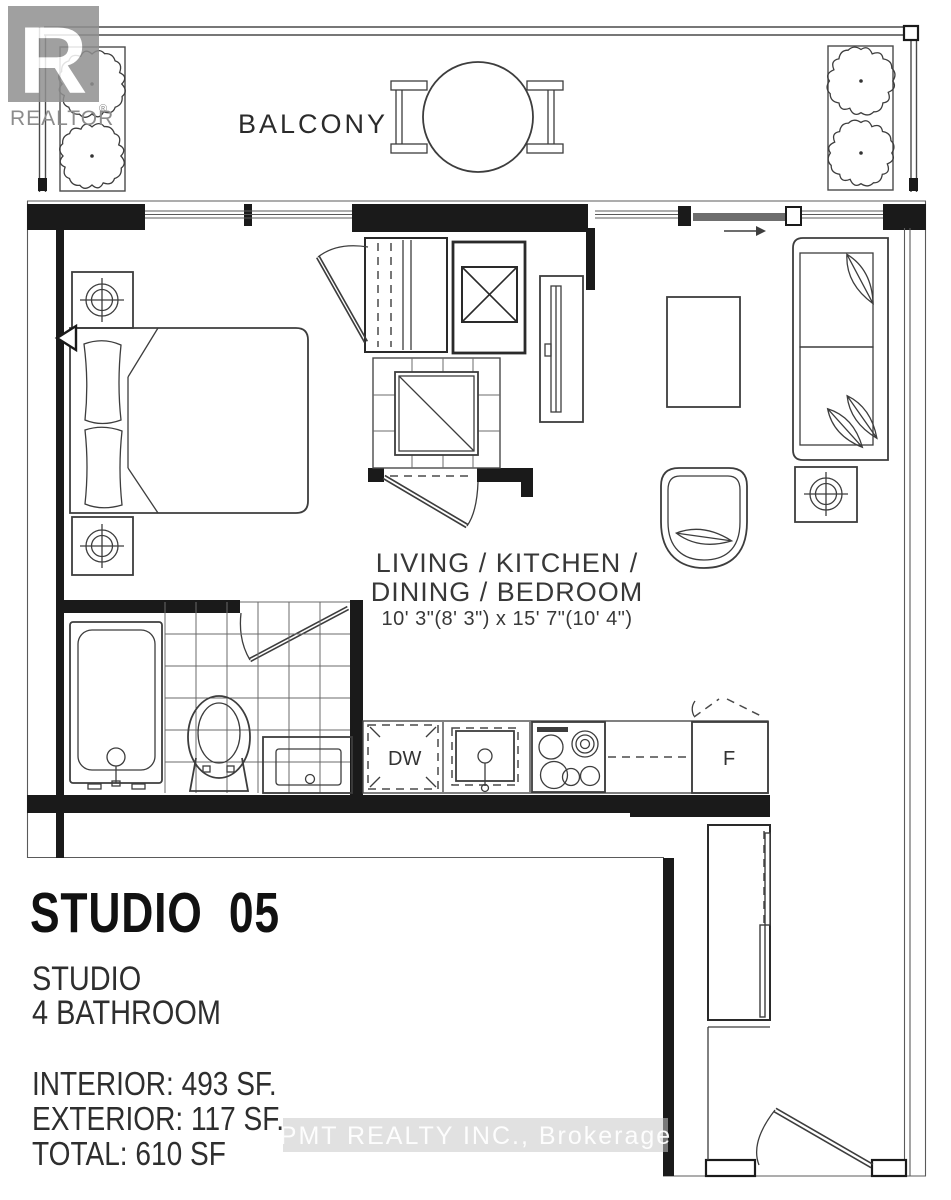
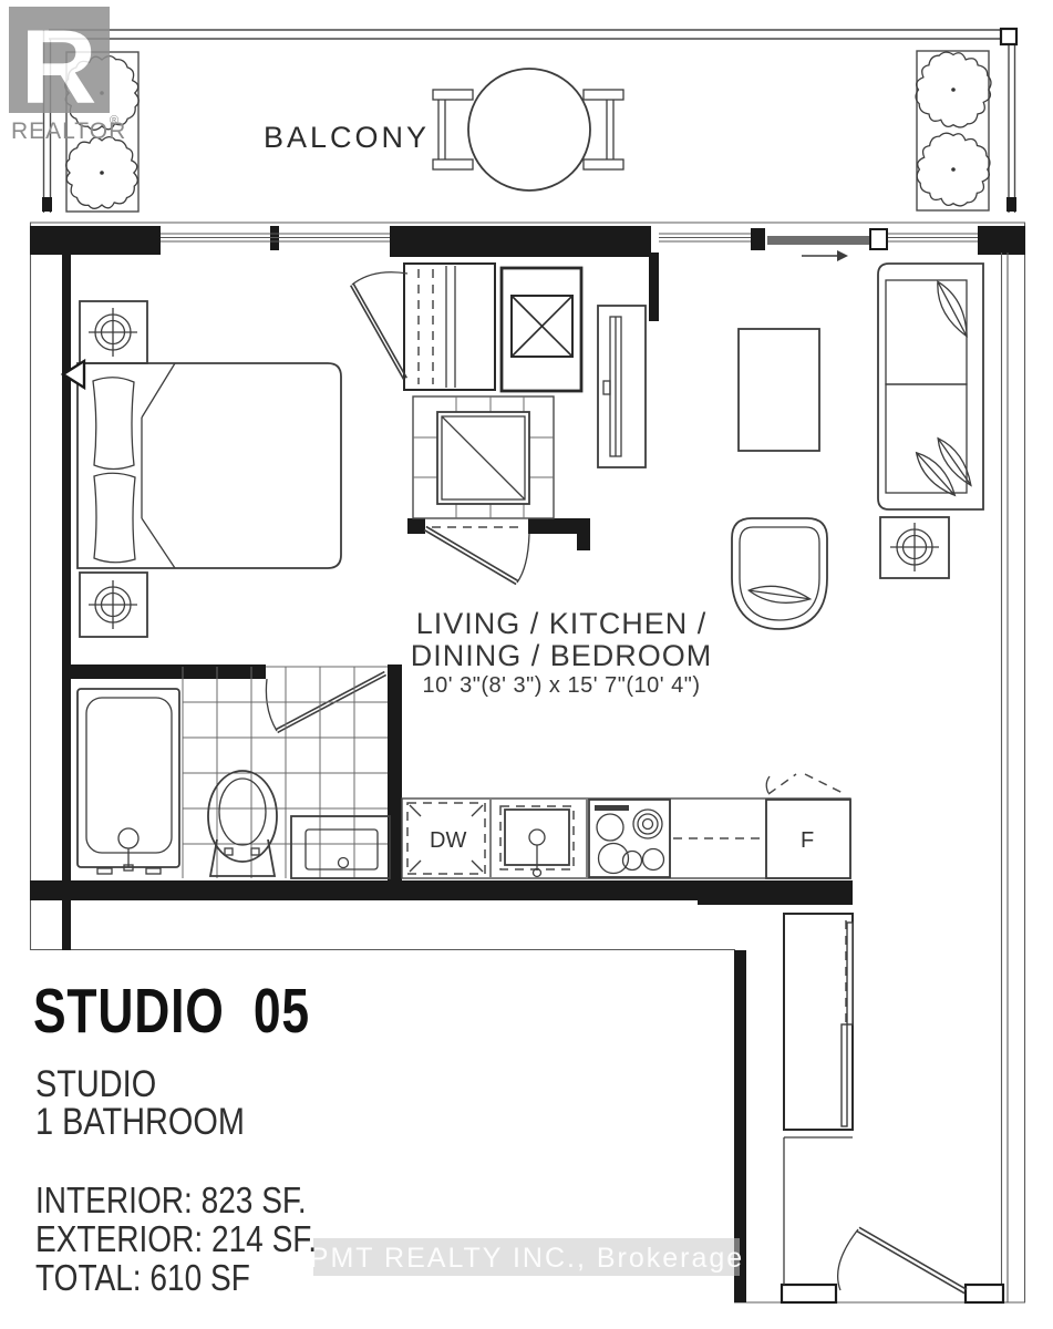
  BALCONY
  DW
  F
  LIVING / KITCHEN /
  DINING / BEDROOM
  10' 3"(8' 3") x 15' 7"(10' 4")
  R
  REALTOR
  ®
  PMT REALTY INC., Brokerage
  STUDIO 05
  STUDIO
- 4 BATHROOM
+ 1 BATHROOM
- INTERIOR: 493 SF.
+ INTERIOR: 823 SF.
- EXTERIOR: 117 SF.
+ EXTERIOR: 214 SF.
  TOTAL: 610 SF
